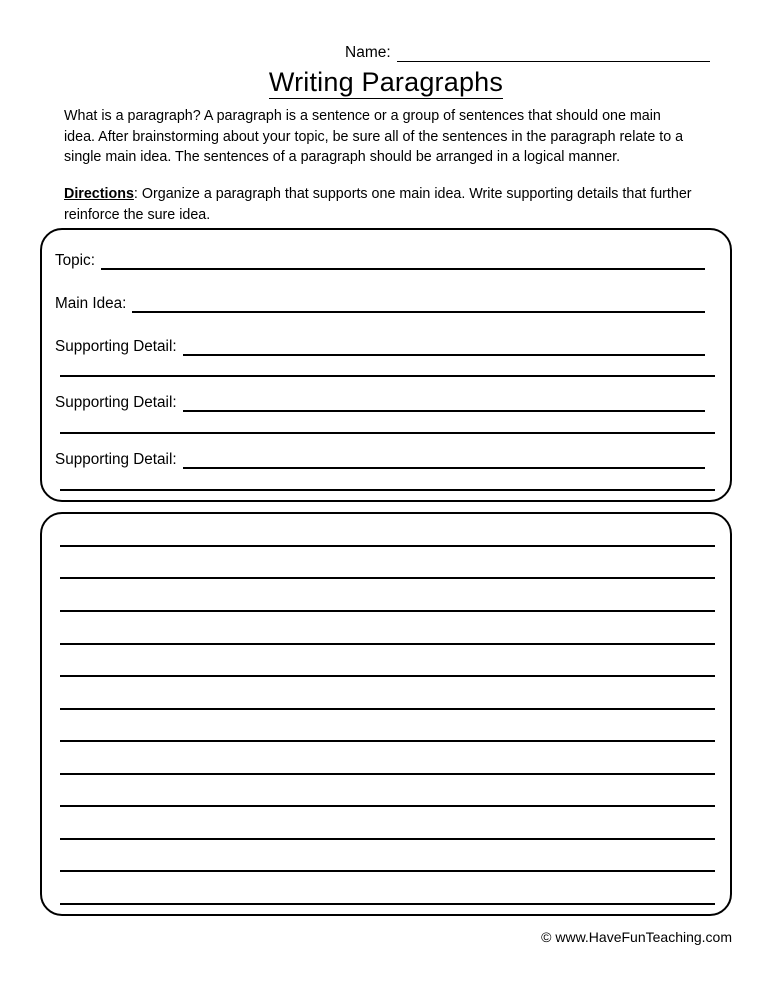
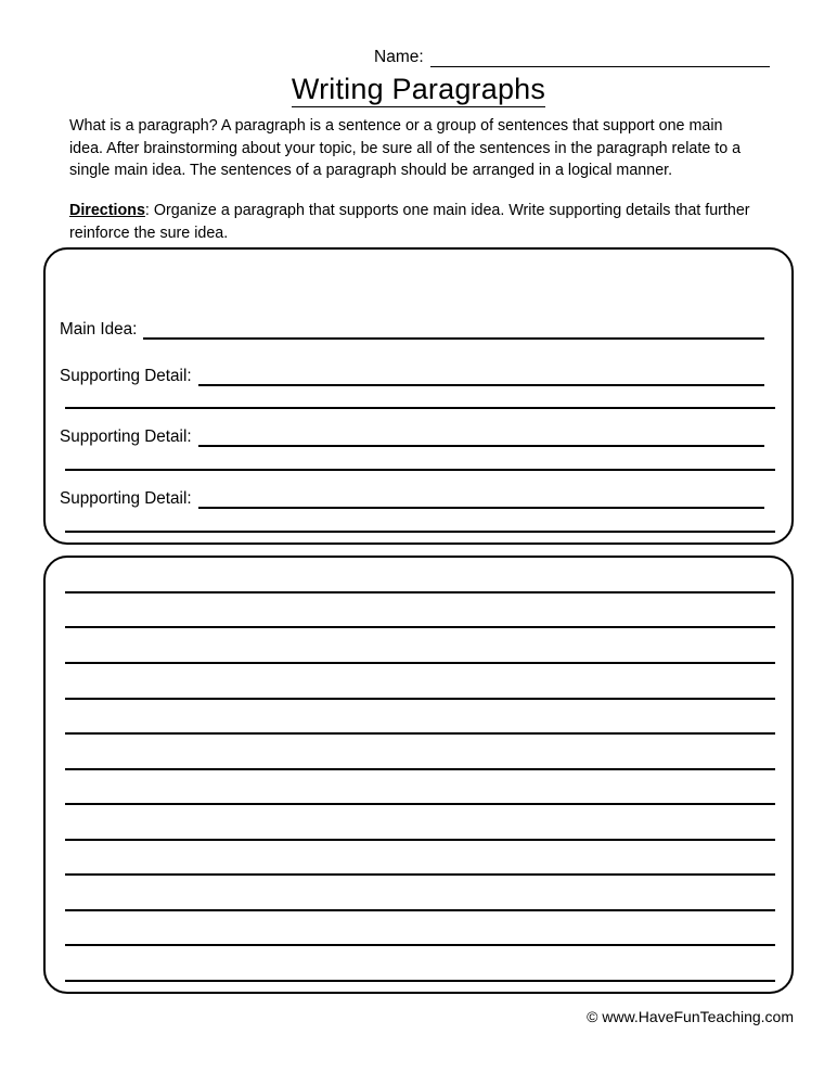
  Name:
  Writing Paragraphs
- What is a paragraph? A paragraph is a sentence or a group of sentences that should one main idea. After brainstorming about your topic, be sure all of the sentences in the paragraph relate to a single main idea. The sentences of a paragraph should be arranged in a logical manner.
+ What is a paragraph? A paragraph is a sentence or a group of sentences that support one main idea. After brainstorming about your topic, be sure all of the sentences in the paragraph relate to a single main idea. The sentences of a paragraph should be arranged in a logical manner.
  Directions: Organize a paragraph that supports one main idea. Write supporting details that further reinforce the sure idea.
- Topic:
  Main Idea:
  Supporting Detail:
  Supporting Detail:
  Supporting Detail:
  © www.HaveFunTeaching.com
